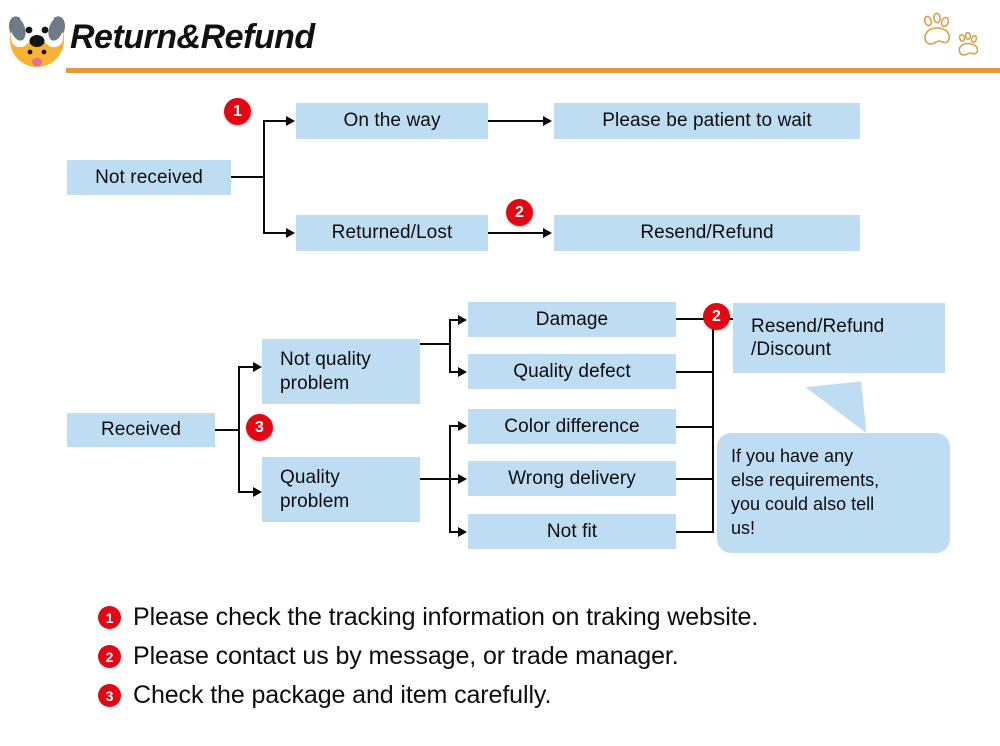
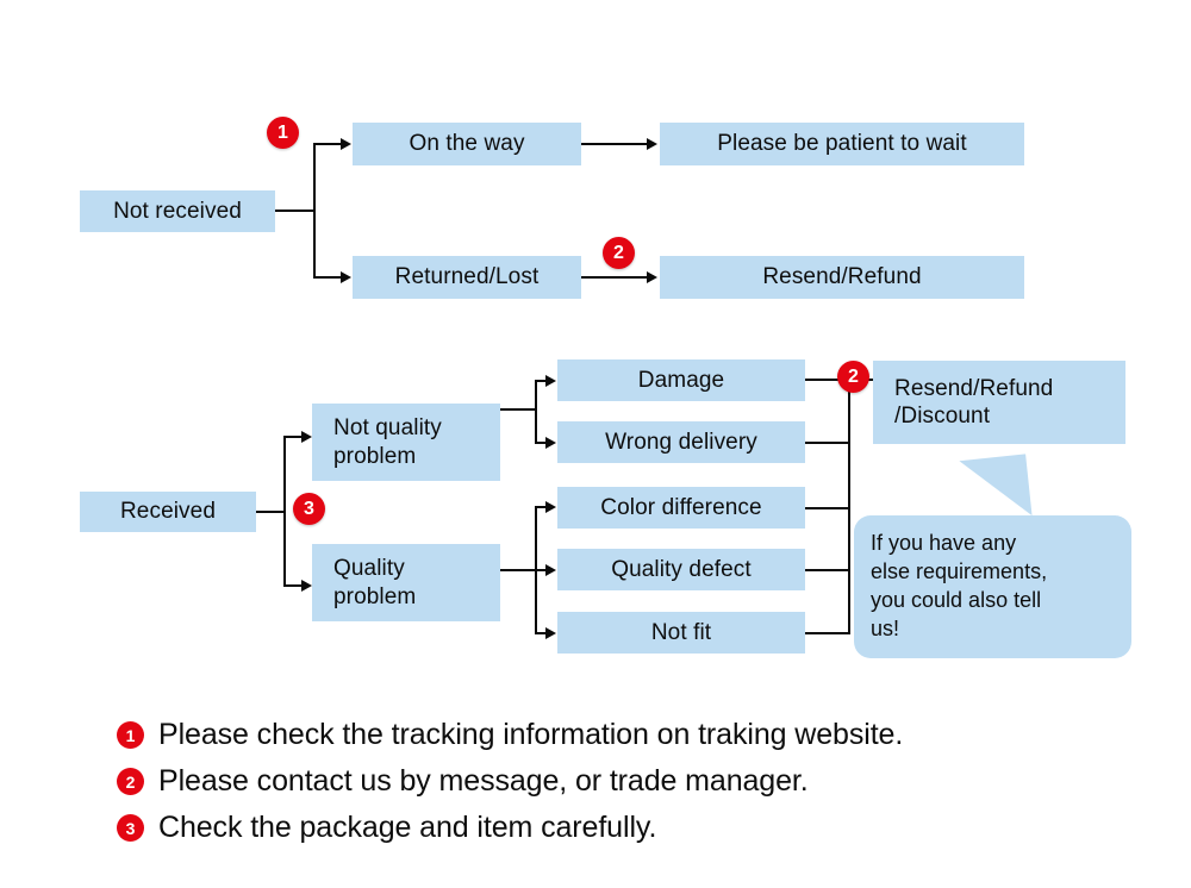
- Return&Refund
  Not received
  On the way
  Please be patient to wait
  Returned/Lost
  Resend/Refund
  1
  2
  Received
  Not quality
  problem
  Quality
  problem
  3
  Damage
- Quality defect
+ Wrong delivery
  Color difference
- Wrong delivery
+ Quality defect
  Not fit
  Resend/Refund
  /Discount
  2
  If you have any
  else requirements,
  you could also tell
  us!
  1
  Please check the tracking information on traking website.
  2
  Please contact us by message, or trade manager.
  3
  Check the package and item carefully.
